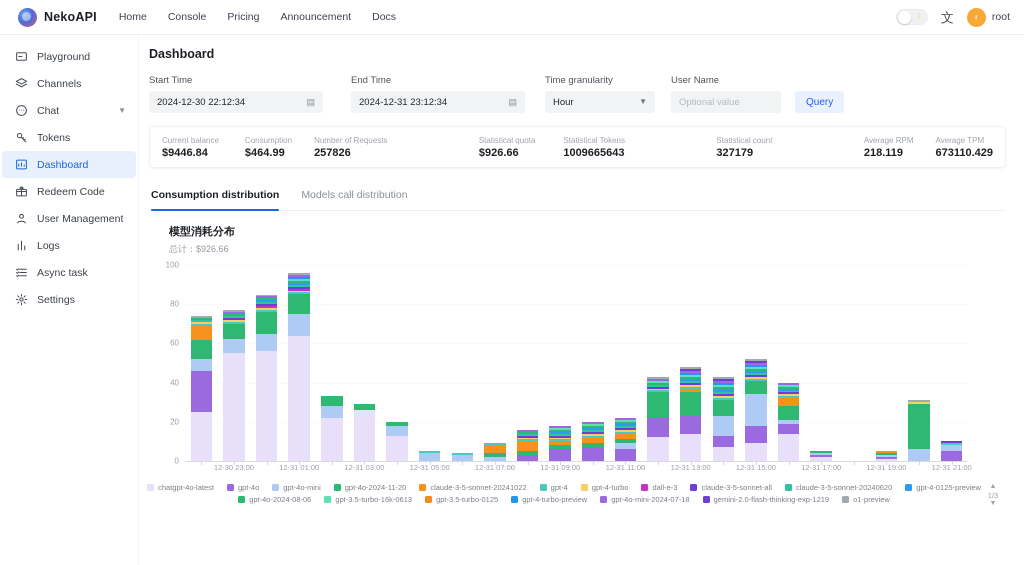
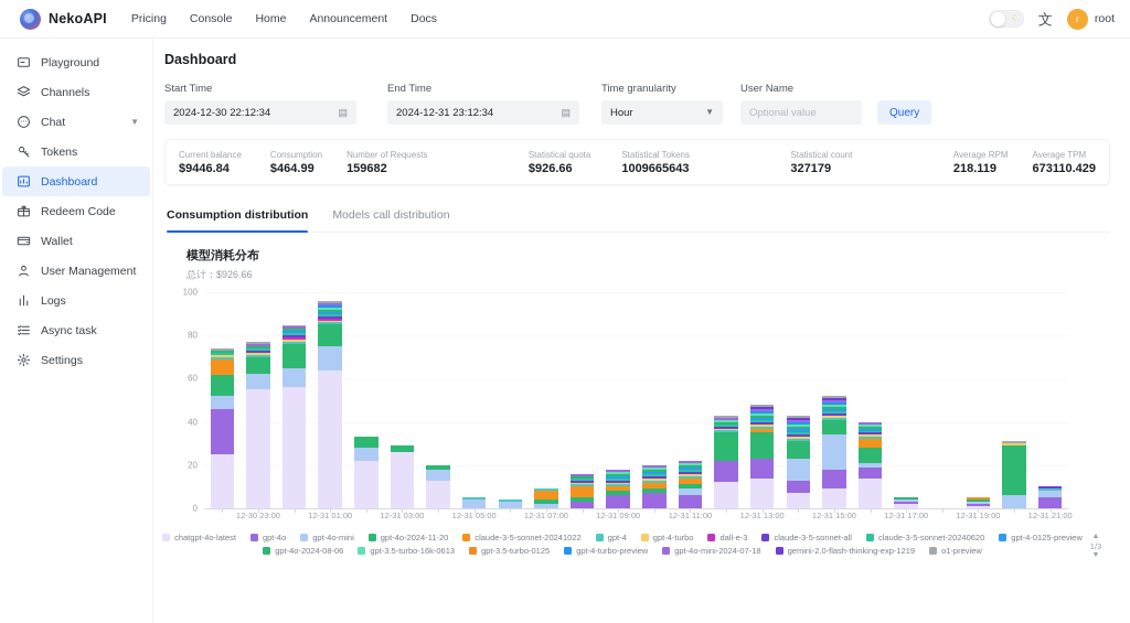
  NekoAPI
- Home
+ Pricing
  Console
- Pricing
+ Home
  Announcement
  Docs
  ☾
  文
  r
  root
  Playground
  Channels
  Chat
  ▼
  Tokens
  Dashboard
  Redeem Code
+ Wallet
  User Management
  Logs
  Async task
  Settings
  Dashboard
  Start Time
  2024-12-30 22:12:34
  ▤
  End Time
  2024-12-31 23:12:34
  ▤
  Time granularity
  Hour
  ▼
  User Name
  Optional value
  Query
  Current balance
  $9446.84
  Consumption
  $464.99
  Number of Requests
- 257826
+ 159682
  Statistical quota
  $926.66
  Statistical Tokens
  1009665643
  Statistical count
  327179
  Average RPM
  218.119
  Average TPM
  673110.429
  Consumption distribution
  Models call distribution
  模型消耗分布
  总计：$926.66
  0
  20
  40
  60
  80
  100
  12-30 23:00
  12-31 01:00
  12-31 03:00
  12-31 05:00
  12-31 07:00
  12-31 09:00
  12-31 11:00
  12-31 13:00
  12-31 15:00
  12-31 17:00
  12-31 19:00
  12-31 21:00
  chatgpt-4o-latest
  gpt-4o
  gpt-4o-mini
  gpt-4o-2024-11-20
  claude-3-5-sonnet-20241022
  gpt-4
  gpt-4-turbo
  dall-e-3
  claude-3-5-sonnet-all
  claude-3-5-sonnet-20240620
  gpt-4-0125-preview
  gpt-4o-2024-08-06
  gpt-3.5-turbo-16k-0613
  gpt-3.5-turbo-0125
  gpt-4-turbo-preview
  gpt-4o-mini-2024-07-18
  gemini-2.0-flash-thinking-exp-1219
  o1-preview
  1/3
